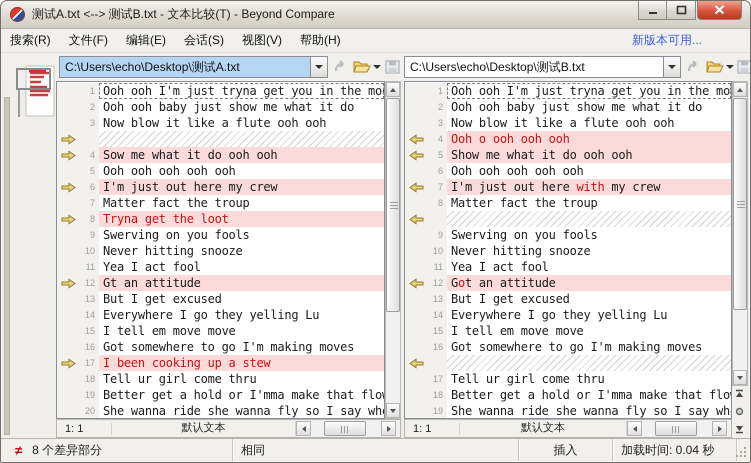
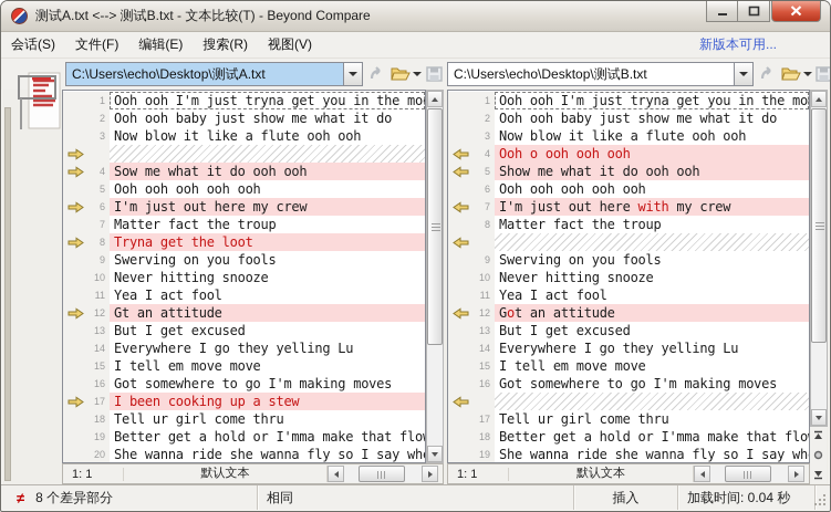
  测试A.txt <--> 测试B.txt - 文本比较(T) - Beyond Compare
- 搜索(R)
+ 会话(S)
  文件(F)
  编辑(E)
- 会话(S)
+ 搜索(R)
  视图(V)
- 帮助(H)
  新版本可用...
  C:\Users\echo\Desktop\测试A.txt
  C:\Users\echo\Desktop\测试B.txt
  1
  Ooh ooh I'm just tryna get you in the mo
  2
  Ooh ooh baby just show me what it do
  3
  Now blow it like a flute ooh ooh
  4
  Sow me what it do ooh ooh
  5
  Ooh ooh ooh ooh ooh
  6
  I'm just out here my crew
  7
  Matter fact the troup
  8
  Tryna get the loot
  9
  Swerving on you fools
  10
  Never hitting snooze
  11
  Yea I act fool
  12
  Gt an attitude
  13
  But I get excused
  14
  Everywhere I go they yelling Lu
  15
  I tell em move move
  16
  Got somewhere to go I'm making moves
  17
  I been cooking up a stew
  18
  Tell ur girl come thru
  19
  Better get a hold or I'mma make that flo
  20
  She wanna ride she wanna fly so I say wh
  1
  Ooh ooh I'm just tryna get you in the mo
  2
  Ooh ooh baby just show me what it do
  3
  Now blow it like a flute ooh ooh
  4
  Ooh o ooh ooh ooh
  5
  Show me what it do ooh ooh
  6
  Ooh ooh ooh ooh ooh
  7
  I'm just out here with my crew
  8
  Matter fact the troup
  9
  Swerving on you fools
  10
  Never hitting snooze
  11
  Yea I act fool
  12
  Got an attitude
  13
  But I get excused
  14
  Everywhere I go they yelling Lu
  15
  I tell em move move
  16
  Got somewhere to go I'm making moves
  17
  Tell ur girl come thru
  18
  Better get a hold or I'mma make that flo
  19
  She wanna ride she wanna fly so I say wh
  1: 1
  默认文本
  1: 1
  默认文本
  ≠
  8 个差异部分
  相同
  插入
  加载时间: 0.04 秒
